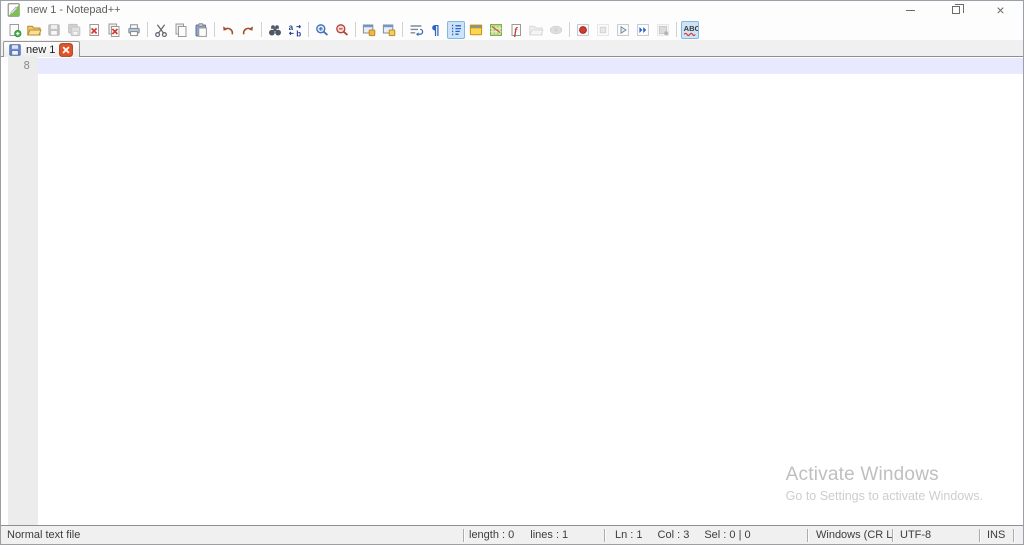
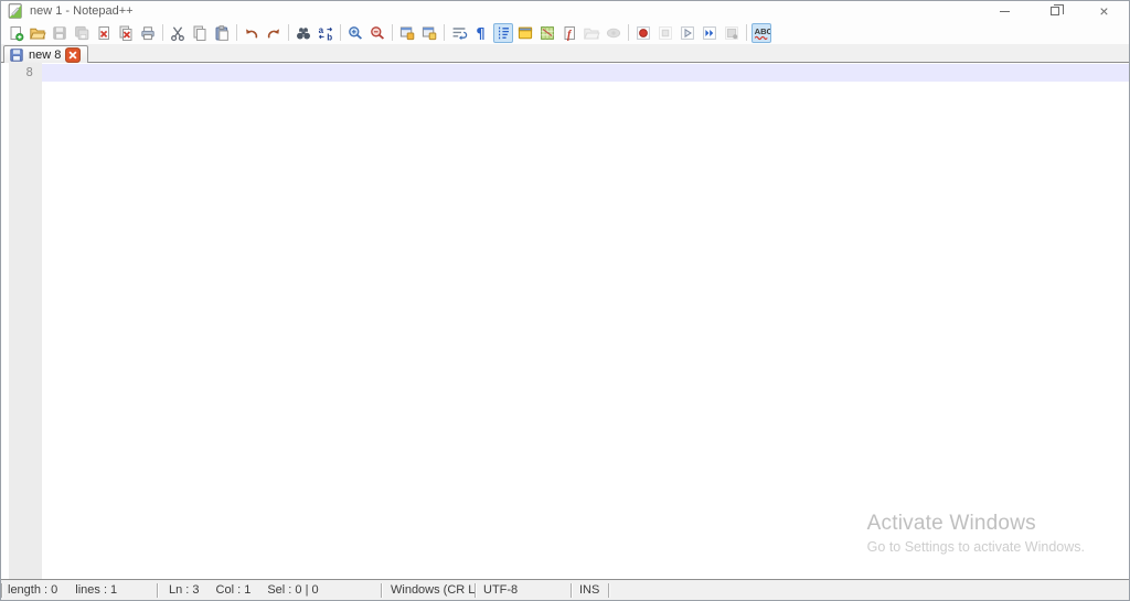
  new 1 - Notepad++
  ×
  a
  b
  ¶
  f
  ABC
- new 1
+ new 8
  8
  Activate Windows
  Go to Settings to activate Windows.
- Normal text file
  length : 0
  lines : 1
- Ln : 1
+ Ln : 3
- Col : 3
+ Col : 1
  Sel : 0 | 0
  Windows (CR L
  UTF-8
  INS
